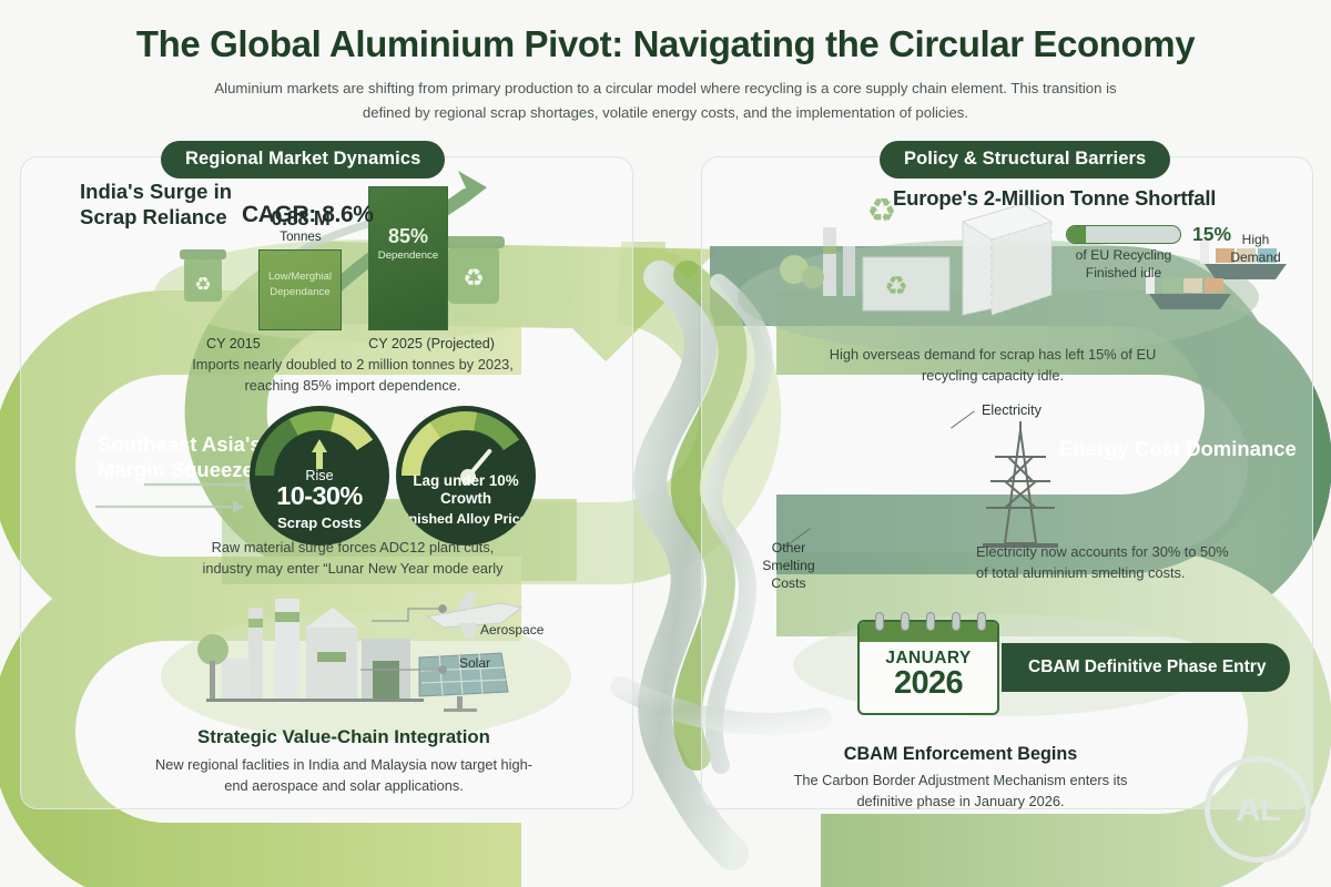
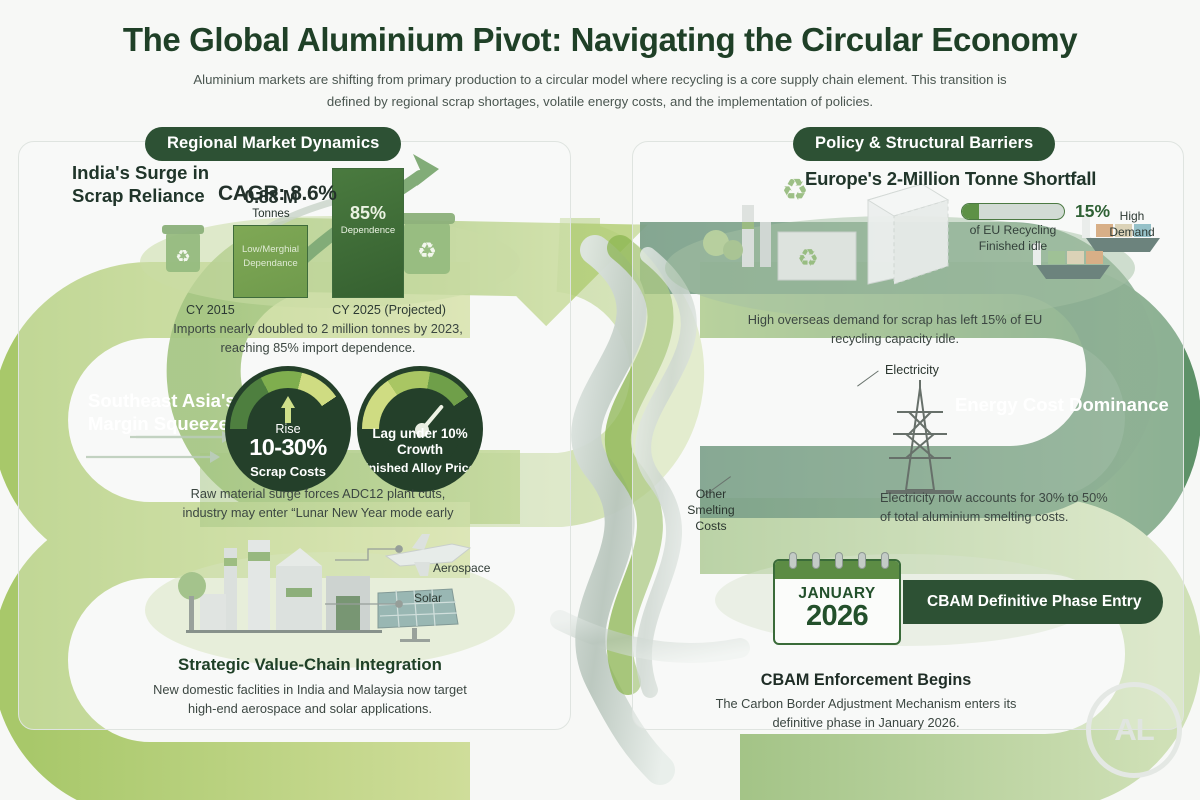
  ♻
  ♻
  ♻
  ♻
  The Global Aluminium Pivot: Navigating the Circular Economy
  Aluminium markets are shifting from primary production to a circular model where recycling is a core supply chain element. This transition is defined by regional scrap shortages, volatile energy costs, and the implementation of policies.
  Regional Market Dynamics
  Policy & Structural Barriers
  India's Surge in Scrap Reliance
  Low/Merghial Dependance
  85%
  Dependence
  0.88 M
  Tonnes
  CAGR: 8.6%
  CY 2015
  CY 2025 (Projected)
  Imports nearly doubled to 2 million tonnes by 2023, reaching 85% import dependence.
  Southeast Asia' Margin Squeeze
  Rise
  10-30%
  Scrap Costs
  Lag under 10% Crowth
  Finished Alloy Prices
  Raw material surge forces ADC12 plant cuts, industry may enter “Lunar New Year mode early
  Aerospace
  Solar
  Strategic Value-Chain Integration
- New regional faclities in India and Malaysia now target high-end aerospace and solar applications.
+ New domestic faclities in India and Malaysia now target high-end aerospace and solar applications.
  Europe's 2-Million Tonne Shortfall
  15%
  of EU Recycling Finished idle
  High Demand
  High overseas demand for scrap has left 15% of EU recycling capacity idle.
  Electricity
  Other Smelting Costs
  Energy Cost Dominance
  Electricity now accounts for 30% to 50% of total aluminium smelting costs.
  JANUARY
  2026
  CBAM Definitive Phase Entry
  CBAM Enforcement Begins
  The Carbon Border Adjustment Mechanism enters its definitive phase in January 2026.
  AL
